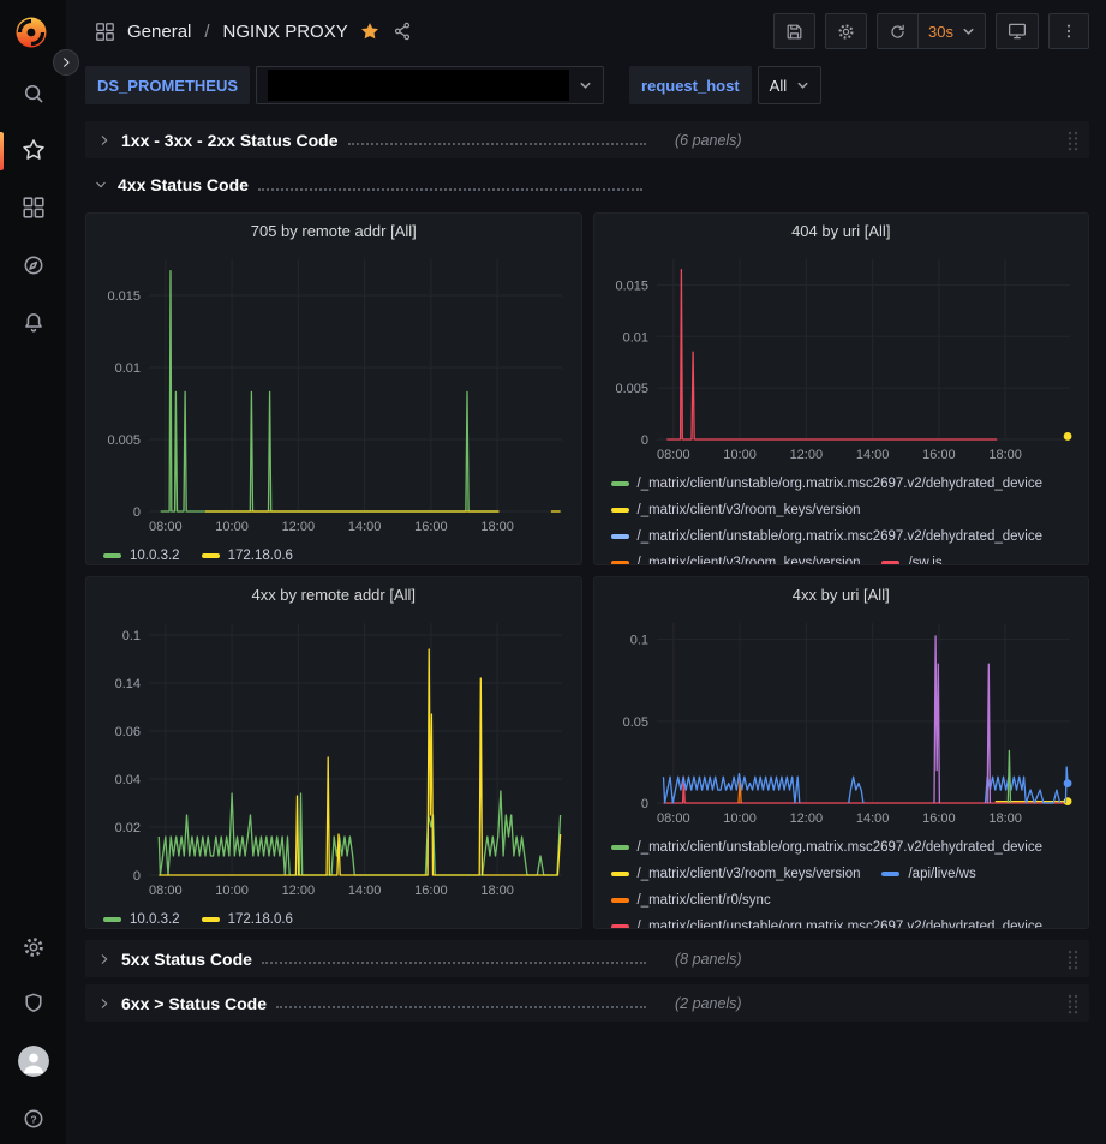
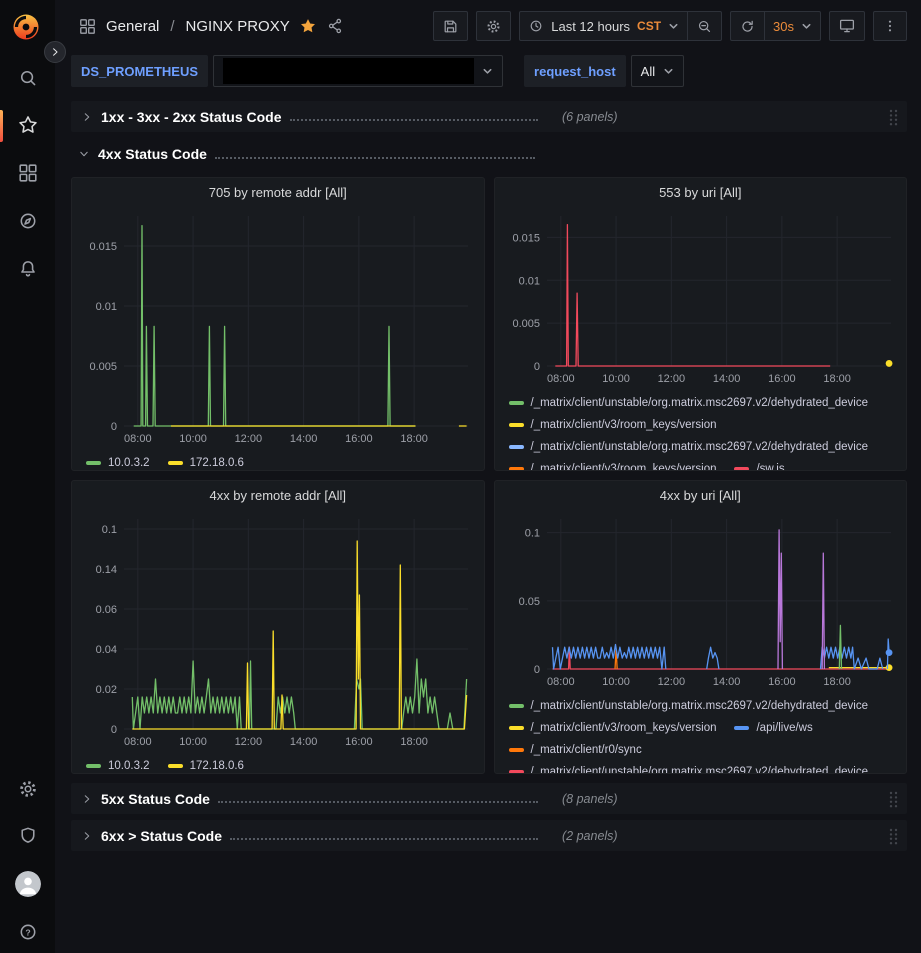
  ?
  General
  /
  NGINX PROXY
+ Last 12 hours
+ CST
  30s
  DS_PROMETHEUS
  request_host
  All
  1xx - 3xx - 2xx Status Code
  (6 panels)
  4xx Status Code
  705 by remote addr [All]
  08:00
  10:00
  12:00
  14:00
  16:00
  18:00
  0
  0.005
  0.01
  0.015
  10.0.3.2
  172.18.0.6
- 404 by uri [All]
+ 553 by uri [All]
  08:00
  10:00
  12:00
  14:00
  16:00
  18:00
  0
  0.005
  0.01
  0.015
  /_matrix/client/unstable/org.matrix.msc2697.v2/dehydrated_device
  /_matrix/client/v3/room_keys/version
  /_matrix/client/unstable/org.matrix.msc2697.v2/dehydrated_device
  /_matrix/client/v3/room_keys/version
  /sw.js
  4xx by remote addr [All]
  08:00
  10:00
  12:00
  14:00
  16:00
  18:00
  0
  0.02
  0.04
  0.06
  0.14
  0.1
  10.0.3.2
  172.18.0.6
  4xx by uri [All]
  08:00
  10:00
  12:00
  14:00
  16:00
  18:00
  0
  0.05
  0.1
  /_matrix/client/unstable/org.matrix.msc2697.v2/dehydrated_device
  /_matrix/client/v3/room_keys/version
  /api/live/ws
  /_matrix/client/r0/sync
  /_matrix/client/unstable/org.matrix.msc2697.v2/dehydrated_device
  5xx Status Code
  (8 panels)
  6xx > Status Code
  (2 panels)
